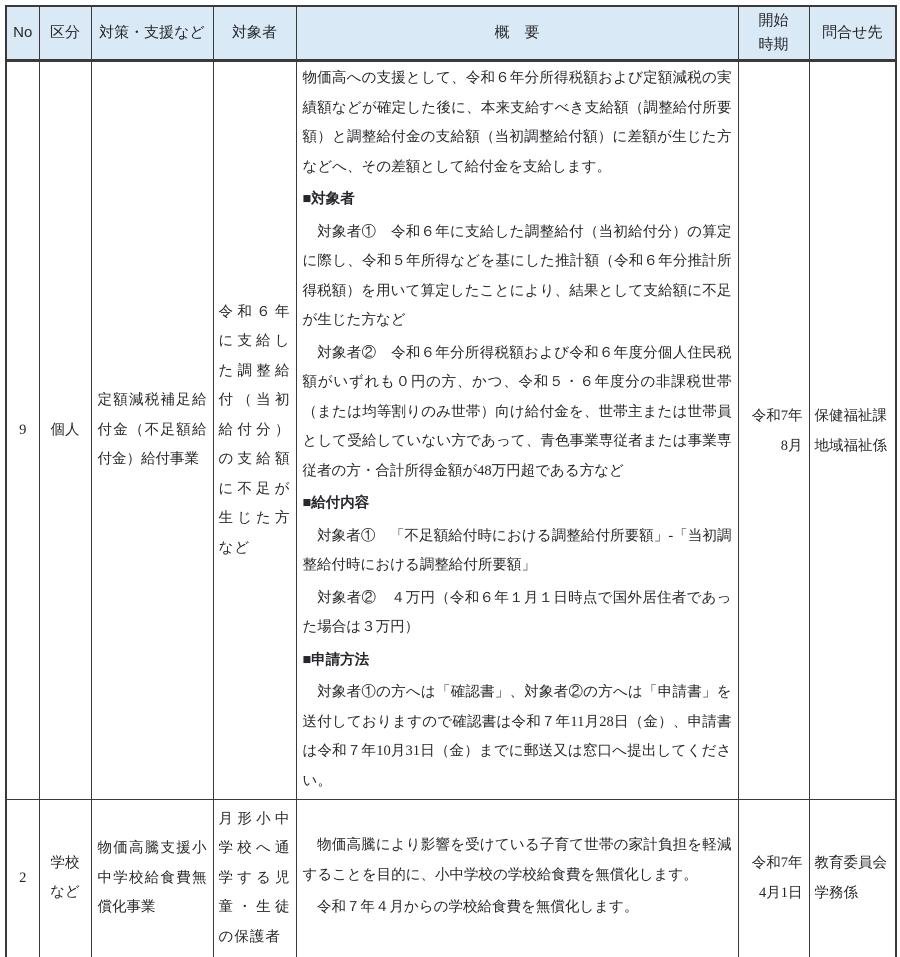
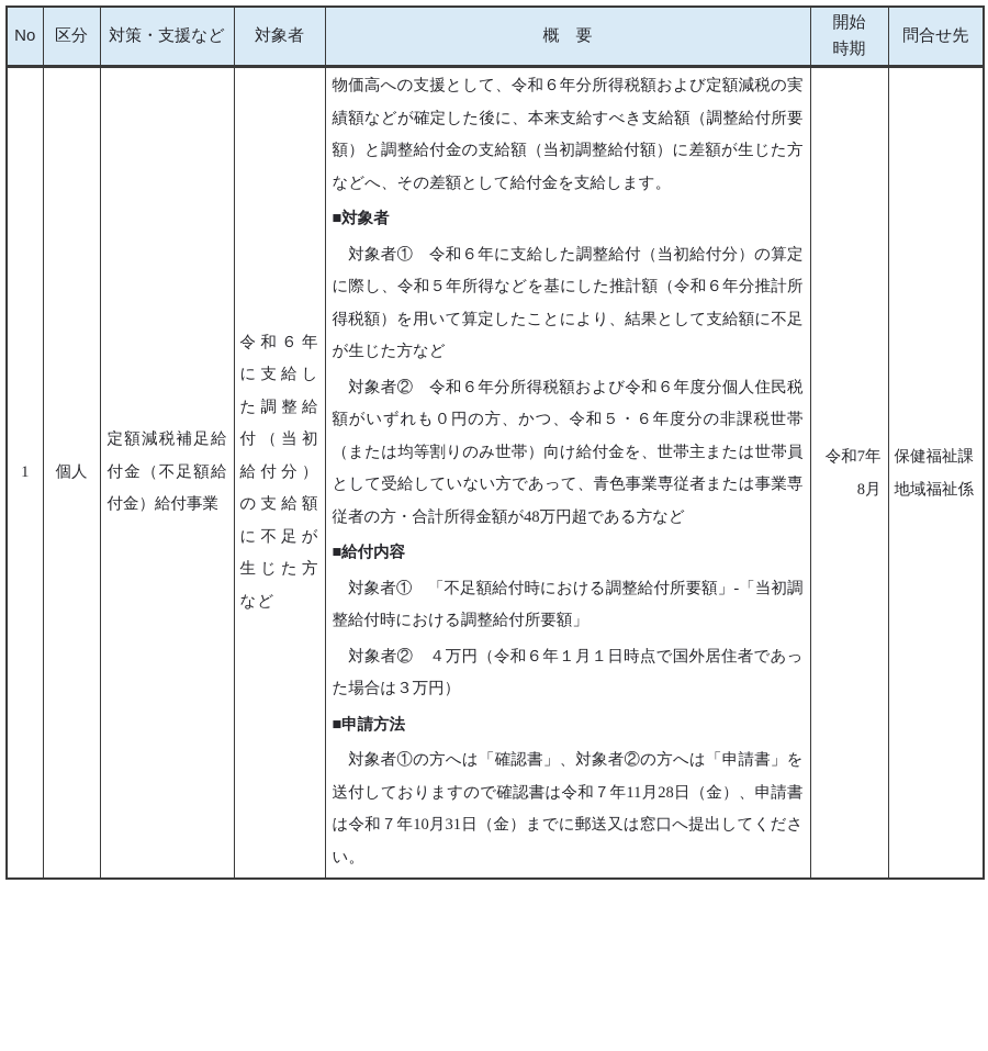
  No	区分	対策・支援など	対象者	概 要	開始 時期	問合せ先
- 9	個人	定額減税補足給付金（不足額給付金）給付事業	令和６年に支給した調整給付（当初給付分）の支給額に不足が生じた方など	物価高への支援として、令和６年分所得税額および定額減税の実績額などが確定した後に、本来支給すべき支給額（調整給付所要額）と調整給付金の支給額（当初調整給付額）に差額が生じた方などへ、その差額として給付金を支給します。 ■対象者 対象者① 令和６年に支給した調整給付（当初給付分）の算定に際し、令和５年所得などを基にした推計額（令和６年分推計所得税額）を用いて算定したことにより、結果として支給額に不足が生じた方など 対象者② 令和６年分所得税額および令和６年度分個人住民税額がいずれも０円の方、かつ、令和５・６年度分の非課税世帯（または均等割りのみ世帯）向け給付金を、世帯主または世帯員として受給していない方であって、青色事業専従者または事業専従者の方・合計所得金額が48万円超である方など ■給付内容 対象者① 「不足額給付時における調整給付所要額」-「当初調整給付時における調整給付所要額」 対象者② ４万円（令和６年１月１日時点で国外居住者であった場合は３万円） ■申請方法 対象者①の方へは「確認書」、対象者②の方へは「申請書」を送付しておりますので確認書は令和７年11月28日（金）、申請書は令和７年10月31日（金）までに郵送又は窓口へ提出してください。	令和7年 8月	保健福祉課 地域福祉係
+ 1	個人	定額減税補足給付金（不足額給付金）給付事業	令和６年に支給した調整給付（当初給付分）の支給額に不足が生じた方など	物価高への支援として、令和６年分所得税額および定額減税の実績額などが確定した後に、本来支給すべき支給額（調整給付所要額）と調整給付金の支給額（当初調整給付額）に差額が生じた方などへ、その差額として給付金を支給します。 ■対象者 対象者① 令和６年に支給した調整給付（当初給付分）の算定に際し、令和５年所得などを基にした推計額（令和６年分推計所得税額）を用いて算定したことにより、結果として支給額に不足が生じた方など 対象者② 令和６年分所得税額および令和６年度分個人住民税額がいずれも０円の方、かつ、令和５・６年度分の非課税世帯（または均等割りのみ世帯）向け給付金を、世帯主または世帯員として受給していない方であって、青色事業専従者または事業専従者の方・合計所得金額が48万円超である方など ■給付内容 対象者① 「不足額給付時における調整給付所要額」-「当初調整給付時における調整給付所要額」 対象者② ４万円（令和６年１月１日時点で国外居住者であった場合は３万円） ■申請方法 対象者①の方へは「確認書」、対象者②の方へは「申請書」を送付しておりますので確認書は令和７年11月28日（金）、申請書は令和７年10月31日（金）までに郵送又は窓口へ提出してください。	令和7年 8月	保健福祉課 地域福祉係
- 2	学校 など	物価高騰支援小中学校給食費無償化事業	月形小中学校へ通学する児童・生徒の保護者	物価高騰により影響を受けている子育て世帯の家計負担を軽減することを目的に、小中学校の学校給食費を無償化します。 令和７年４月からの学校給食費を無償化します。	令和7年 4月1日	教育委員会 学務係
